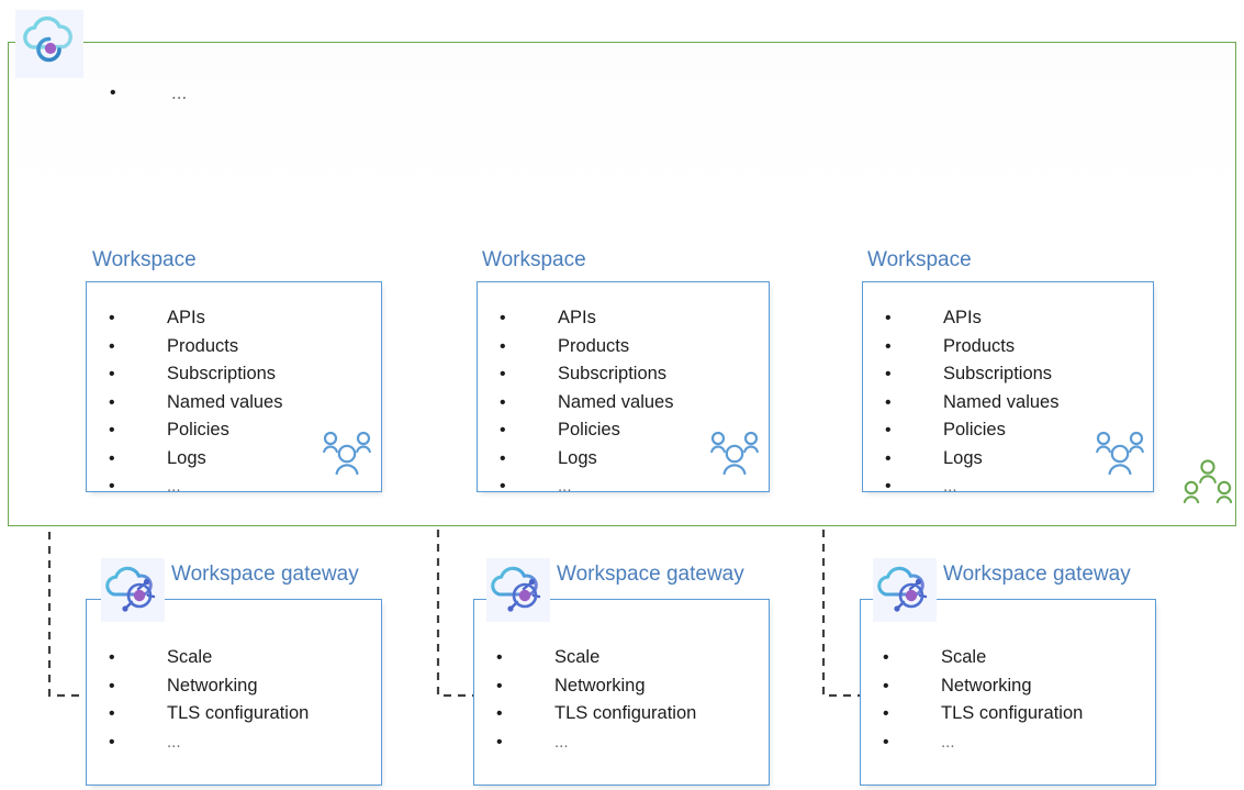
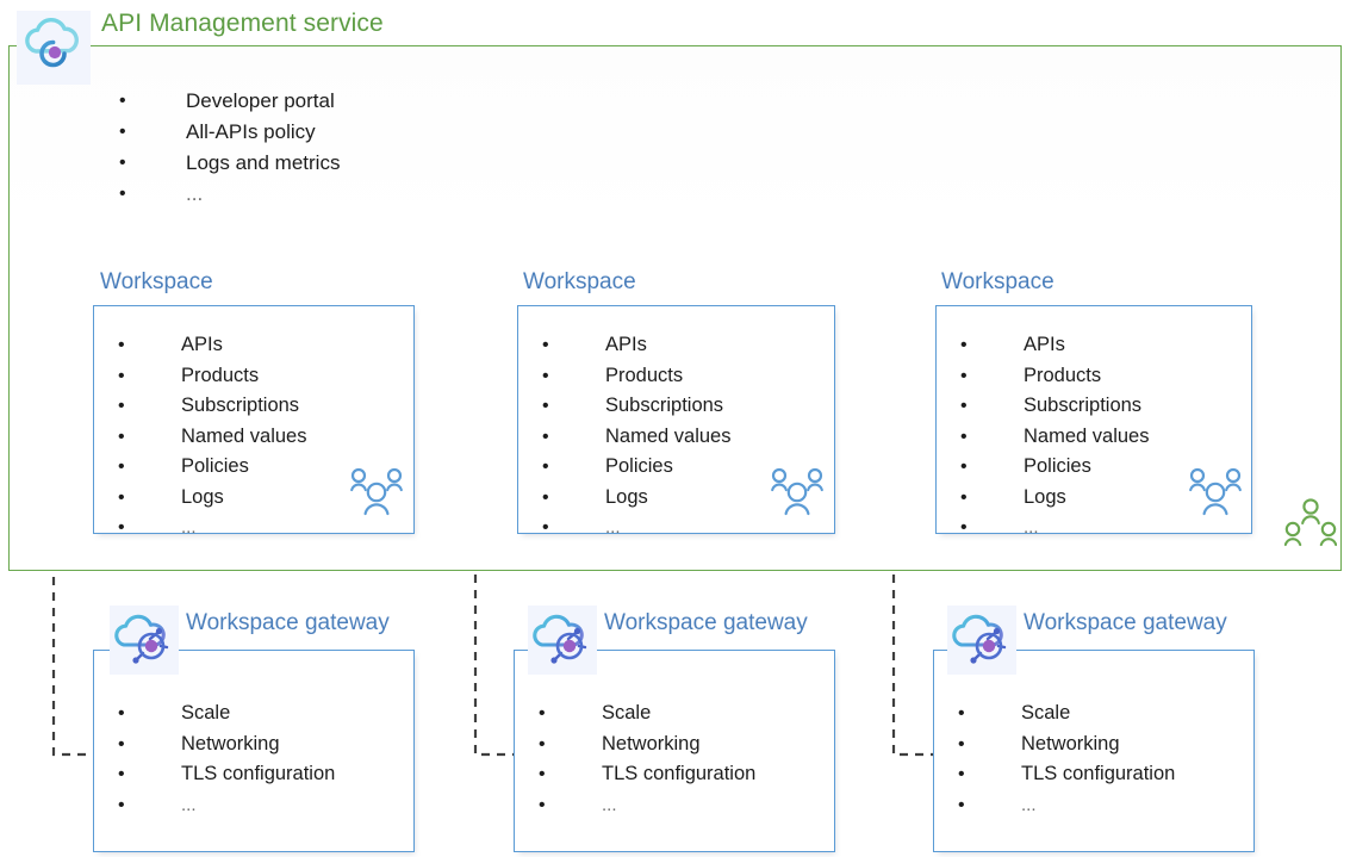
+ API Management service
+ Developer portal
+ All-APIs policy
+ Logs and metrics
  ...
  Workspace
  APIs
  Products
  Subscriptions
  Named values
  Policies
  Logs
  ...
  Workspace
  APIs
  Products
  Subscriptions
  Named values
  Policies
  Logs
  ...
  Workspace
  APIs
  Products
  Subscriptions
  Named values
  Policies
  Logs
  ...
  Workspace gateway
  Scale
  Networking
  TLS configuration
  ...
  Workspace gateway
  Scale
  Networking
  TLS configuration
  ...
  Workspace gateway
  Scale
  Networking
  TLS configuration
  ...
